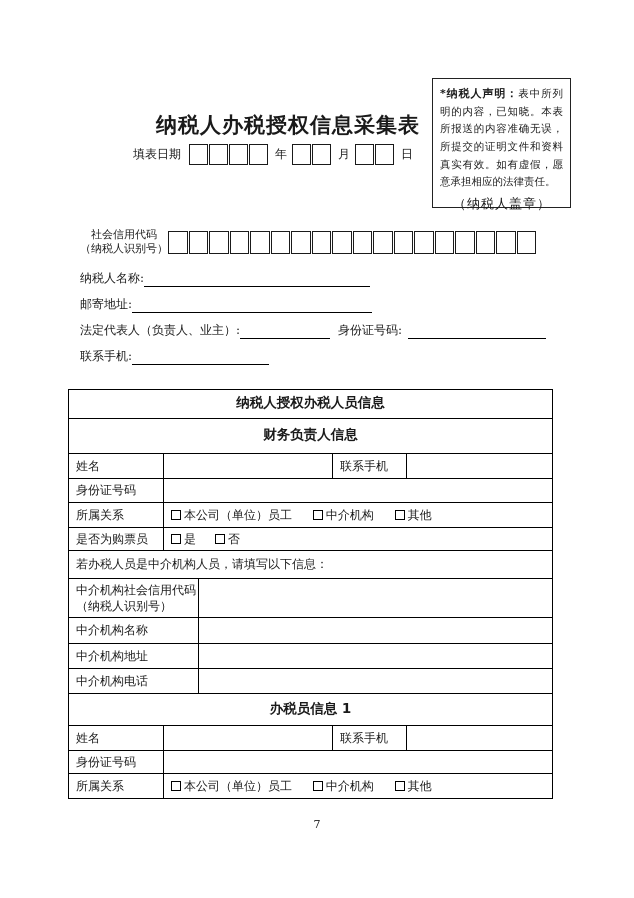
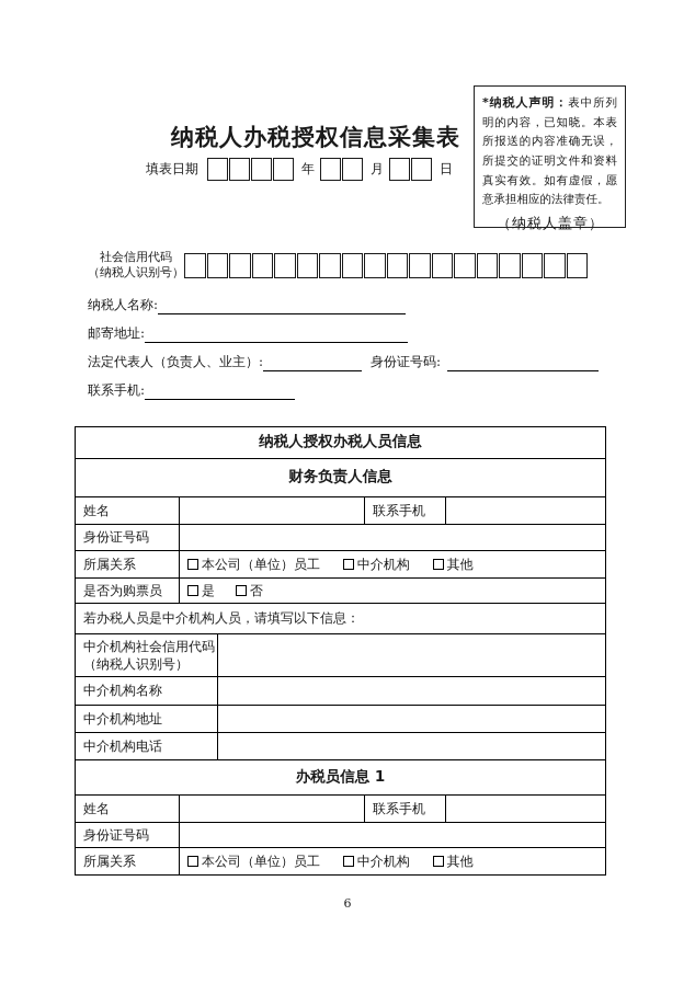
  *纳税人声明：表中所列明的内容，已知晓。本表所报送的内容准确无误，所提交的证明文件和资料真实有效。如有虚假，愿意承担相应的法律责任。
  （纳税人盖章）
  纳税人办税授权信息采集表
  填表日期
  年
  月
  日
  社会信用代码
  （纳税人识别号）
  纳税人名称:
  邮寄地址:
  法定代表人（负责人、业主）: 身份证号码:
  联系手机:
  纳税人授权办税人员信息
  财务负责人信息
  姓名		联系手机
  身份证号码
  所属关系	本公司（单位）员工 中介机构 其他
  是否为购票员	是 否
  若办税人员是中介机构人员，请填写以下信息：
  中介机构社会信用代码（纳税人识别号）
  中介机构名称
  中介机构地址
  中介机构电话
  办税员信息 1
  姓名		联系手机
  身份证号码
  所属关系	本公司（单位）员工 中介机构 其他
- 7
+ 6
